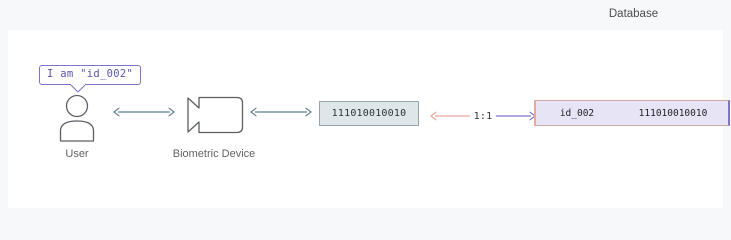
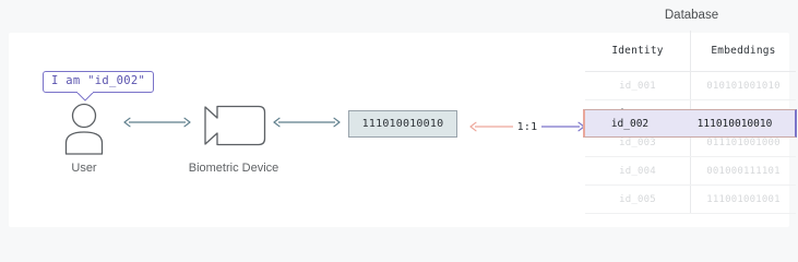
  I am "id_002"
  User
  Biometric Device
  111010010010
  1:1
  Database
+ Identity	Embeddings
+ id_001	010101001010
+ id_003	011101001000
+ id_004	001000111101
+ id_005	111001001001
  id_002
  111010010010
